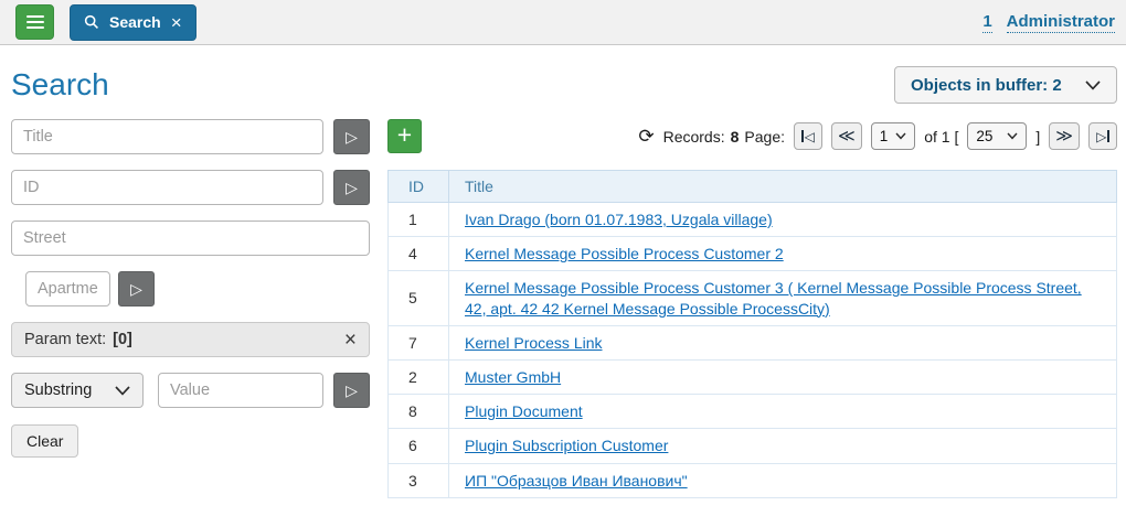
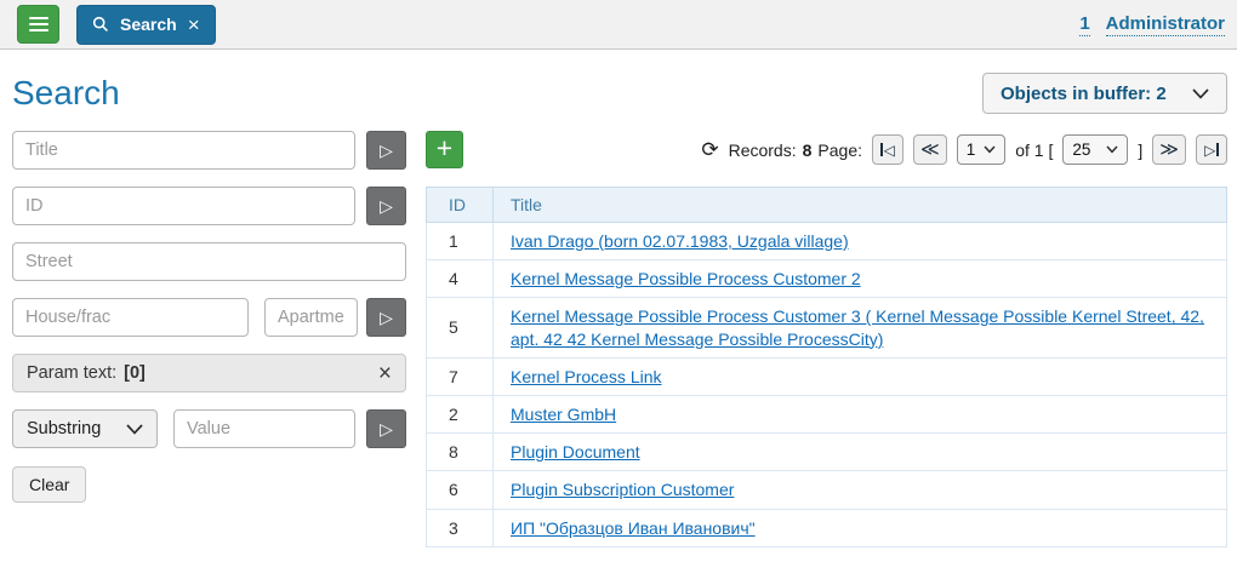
  Search
  ×
  1
  Administrator
  Search
  Objects in buffer:
  2
  Title
  ▷
  ID
  ▷
  Street
+ House/frac
  Apartme
  ▷
  Param text:
  [0]
  ×
  Substring
  Value
  ▷
  Clear
  +
  ⟳
  Records:
  8
  Page:
  ◁
  ≪
  1
  of 1 [
  25
  ]
  ≫
  ▷
  ID	Title
- 1	Ivan Drago (born 01.07.1983, Uzgala village)
+ 1	Ivan Drago (born 02.07.1983, Uzgala village)
  4	Kernel Message Possible Process Customer 2
- 5	Kernel Message Possible Process Customer 3 ( Kernel Message Possible Process Street, 42, apt. 42 42 Kernel Message Possible ProcessCity)
+ 5	Kernel Message Possible Process Customer 3 ( Kernel Message Possible Kernel Street, 42, apt. 42 42 Kernel Message Possible ProcessCity)
  7	Kernel Process Link
  2	Muster GmbH
  8	Plugin Document
  6	Plugin Subscription Customer
  3	ИП "Образцов Иван Иванович"
